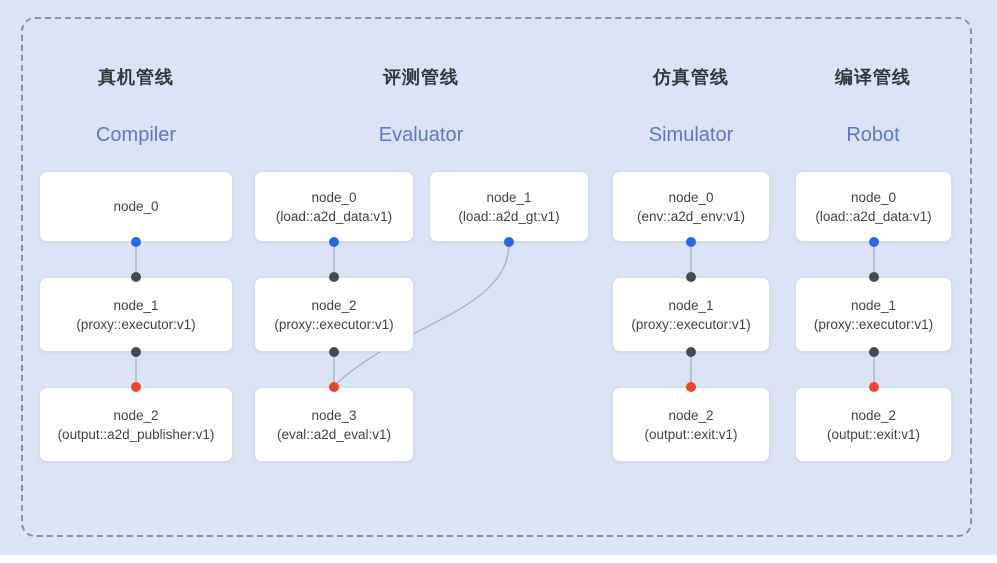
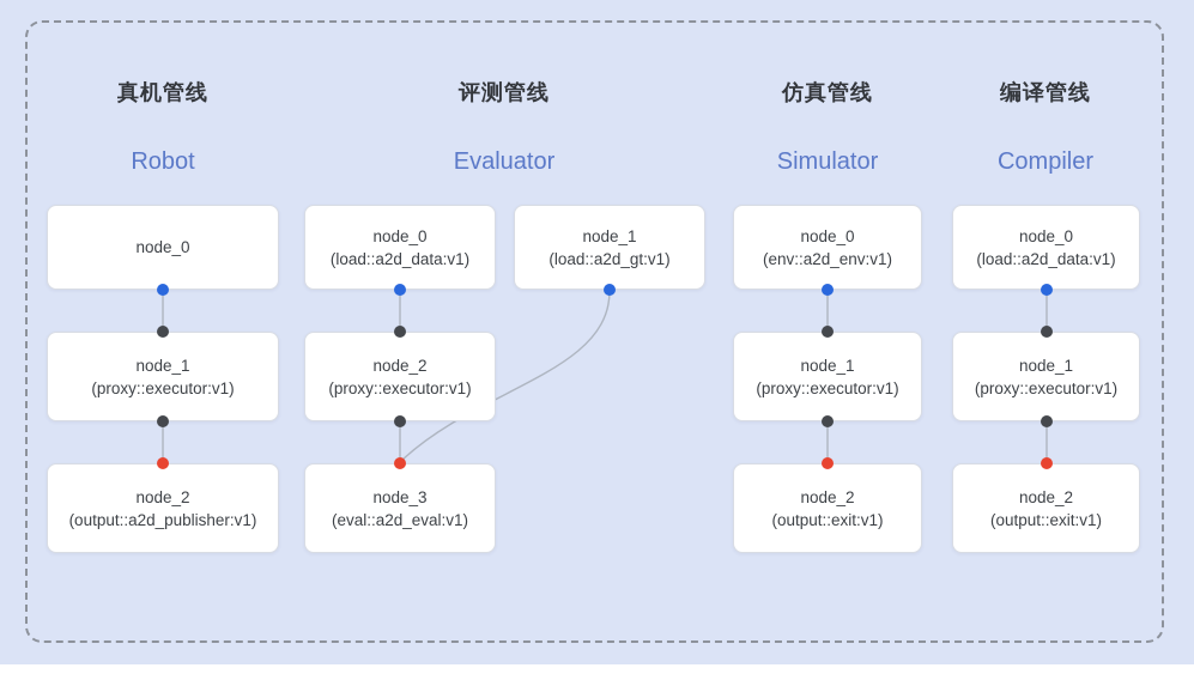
  真机管线
- Compiler
+ Robot
  评测管线
  Evaluator
  仿真管线
  Simulator
  编译管线
- Robot
+ Compiler
  node_0
  node_1
  (proxy::executor:v1)
  node_2
  (output::a2d_publisher:v1)
  node_0
  (load::a2d_data:v1)
  node_1
  (load::a2d_gt:v1)
  node_2
  (proxy::executor:v1)
  node_3
  (eval::a2d_eval:v1)
  node_0
  (env::a2d_env:v1)
  node_1
  (proxy::executor:v1)
  node_2
  (output::exit:v1)
  node_0
  (load::a2d_data:v1)
  node_1
  (proxy::executor:v1)
  node_2
  (output::exit:v1)
